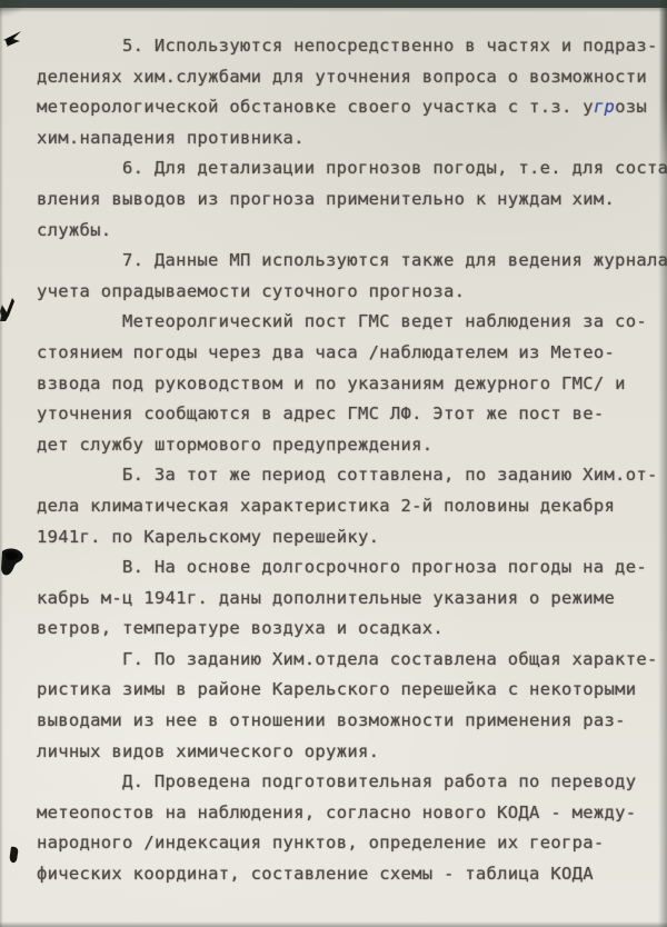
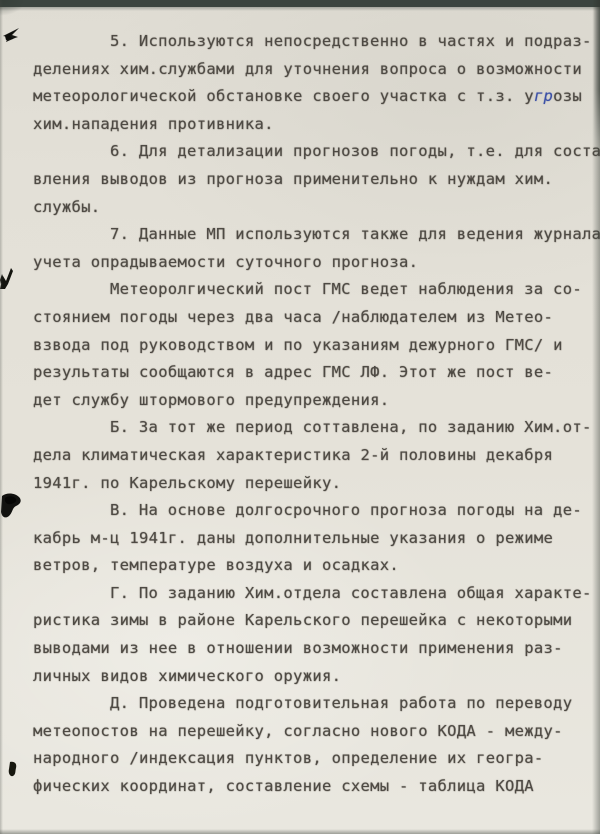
  5. Используются непосредственно в частях и подраз-
  делениях хим.службами для уточнения вопроса о возможности
  метеорологической обстановке своего участка с т.з. угрозы
  хим.нападения противника.
  6. Для детализации прогнозов погоды, т.е. для сост
  вления выводов из прогноза применительно к нуждам хим.
  службы.
  7. Данные МП используются также для ведения журнал
  учета опрадываемости суточного прогноза.
  Метеоролгический пост ГМС ведет наблюдения за со-
  стоянием погоды через два часа /наблюдателем из Метео-
  взвода под руководством и по указаниям дежурного ГМС/ и
- уточнения сообщаются в адрес ГМС ЛФ. Этот же пост ве-
+ результаты сообщаются в адрес ГМС ЛФ. Этот же пост ве-
  дет службу штормового предупреждения.
  Б. За тот же период соттавлена, по заданию Хим.от-
  дела климатическая характеристика 2-й половины декабря
  1941г. по Карельскому перешейку.
  В. На основе долгосрочного прогноза погоды на де-
  кабрь м-ц 1941г. даны дополнительные указания о режиме
  ветров, температуре воздуха и осадках.
  Г. По заданию Хим.отдела составлена общая характе-
  ристика зимы в районе Карельского перешейка с некоторыми
  выводами из нее в отношении возможности применения раз-
  личных видов химического оружия.
  Д. Проведена подготовительная работа по переводу
- метеопостов на наблюдения, согласно нового КОДА - между-
+ метеопостов на перешейку, согласно нового КОДА - между-
  народного /индексация пунктов, определение их геогра-
  фических координат, составление схемы - таблица КОДА
